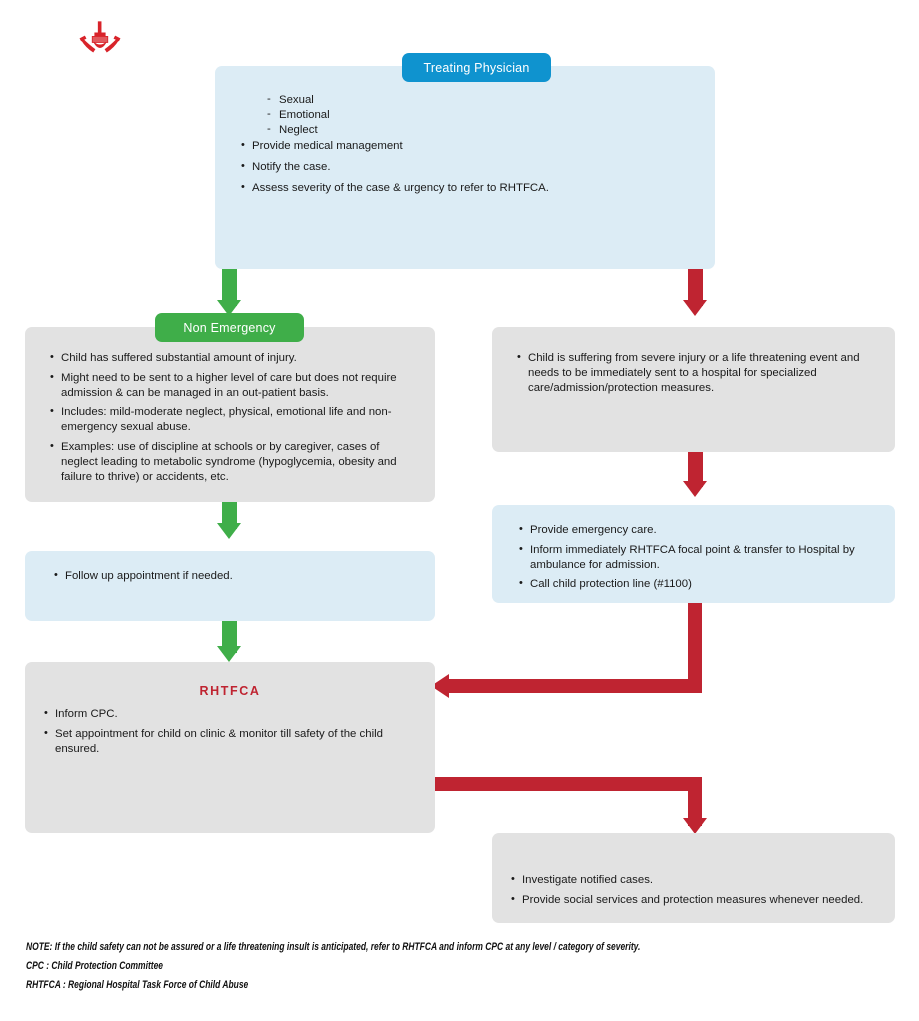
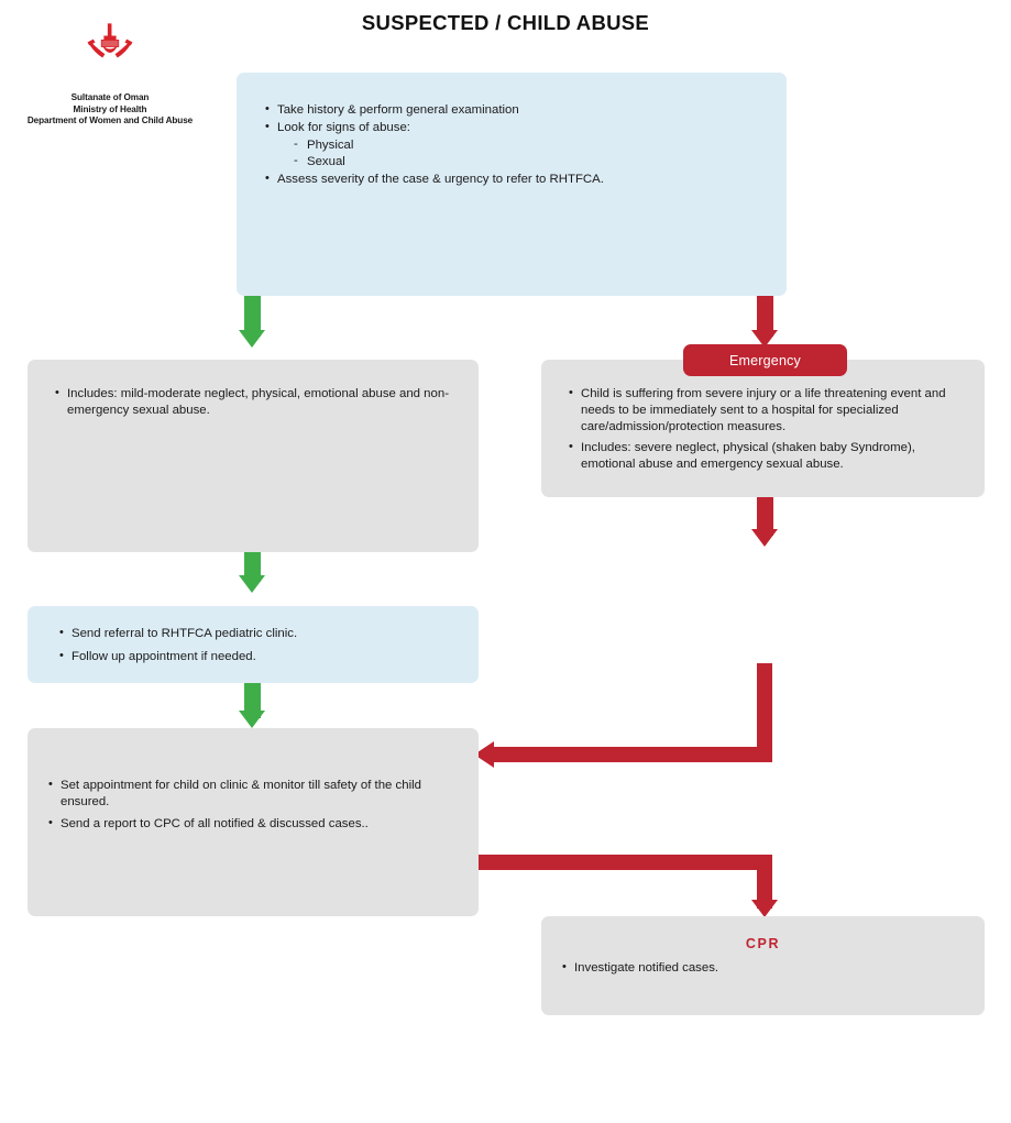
+ Sultanate of Oman
+ Ministry of Health
+ Department of Women and Child Abuse
+ SUSPECTED / CHILD ABUSE
+ Take history & perform general examination
+ Look for signs of abuse:
+ Physical
  Sexual
- Emotional
- Neglect
- Provide medical management
- Notify the case.
  Assess severity of the case & urgency to refer to RHTFCA.
- Treating Physician
- Child has suffered substantial amount of injury.
- Might need to be sent to a higher level of care but does not require admission & can be managed in an out-patient basis.
- Includes: mild-moderate neglect, physical, emotional life and non-emergency sexual abuse.
+ Includes: mild-moderate neglect, physical, emotional abuse and non-emergency sexual abuse.
- Examples: use of discipline at schools or by caregiver, cases of neglect leading to metabolic syndrome (hypoglycemia, obesity and failure to thrive) or accidents, etc.
- Non Emergency
  Child is suffering from severe injury or a life threatening event and needs to be immediately sent to a hospital for specialized care/admission/protection measures.
+ Includes: severe neglect, physical (shaken baby Syndrome), emotional abuse and emergency sexual abuse.
+ Emergency
+ Send referral to RHTFCA pediatric clinic.
  Follow up appointment if needed.
- Provide emergency care.
- Inform immediately RHTFCA focal point & transfer to Hospital by ambulance for admission.
- Call child protection line (#1100)
- RHTFCA
- Inform CPC.
  Set appointment for child on clinic & monitor till safety of the child ensured.
+ Send a report to CPC of all notified & discussed cases..
+ CPR
  Investigate notified cases.
- Provide social services and protection measures whenever needed.
- NOTE: If the child safety can not be assured or a life threatening insult is anticipated, refer to RHTFCA and inform CPC at any level / category of severity.
- CPC : Child Protection Committee
- RHTFCA : Regional Hospital Task Force of Child Abuse
